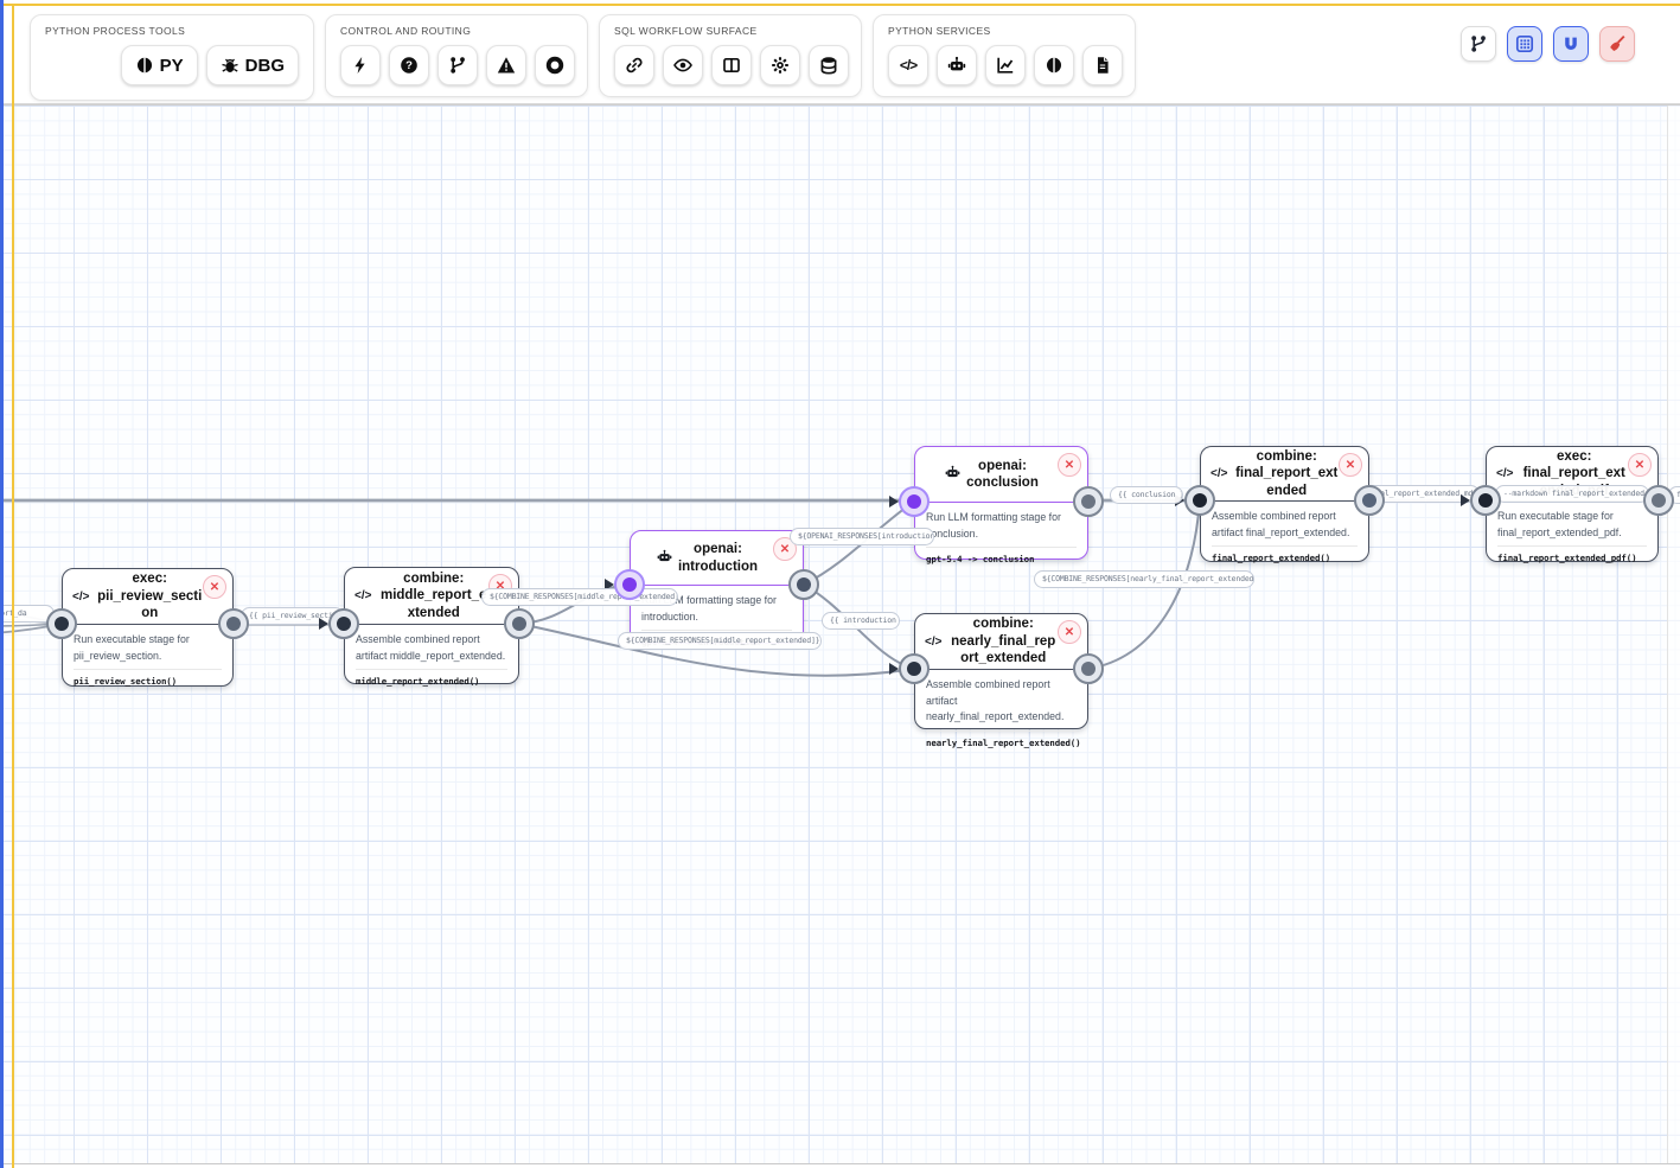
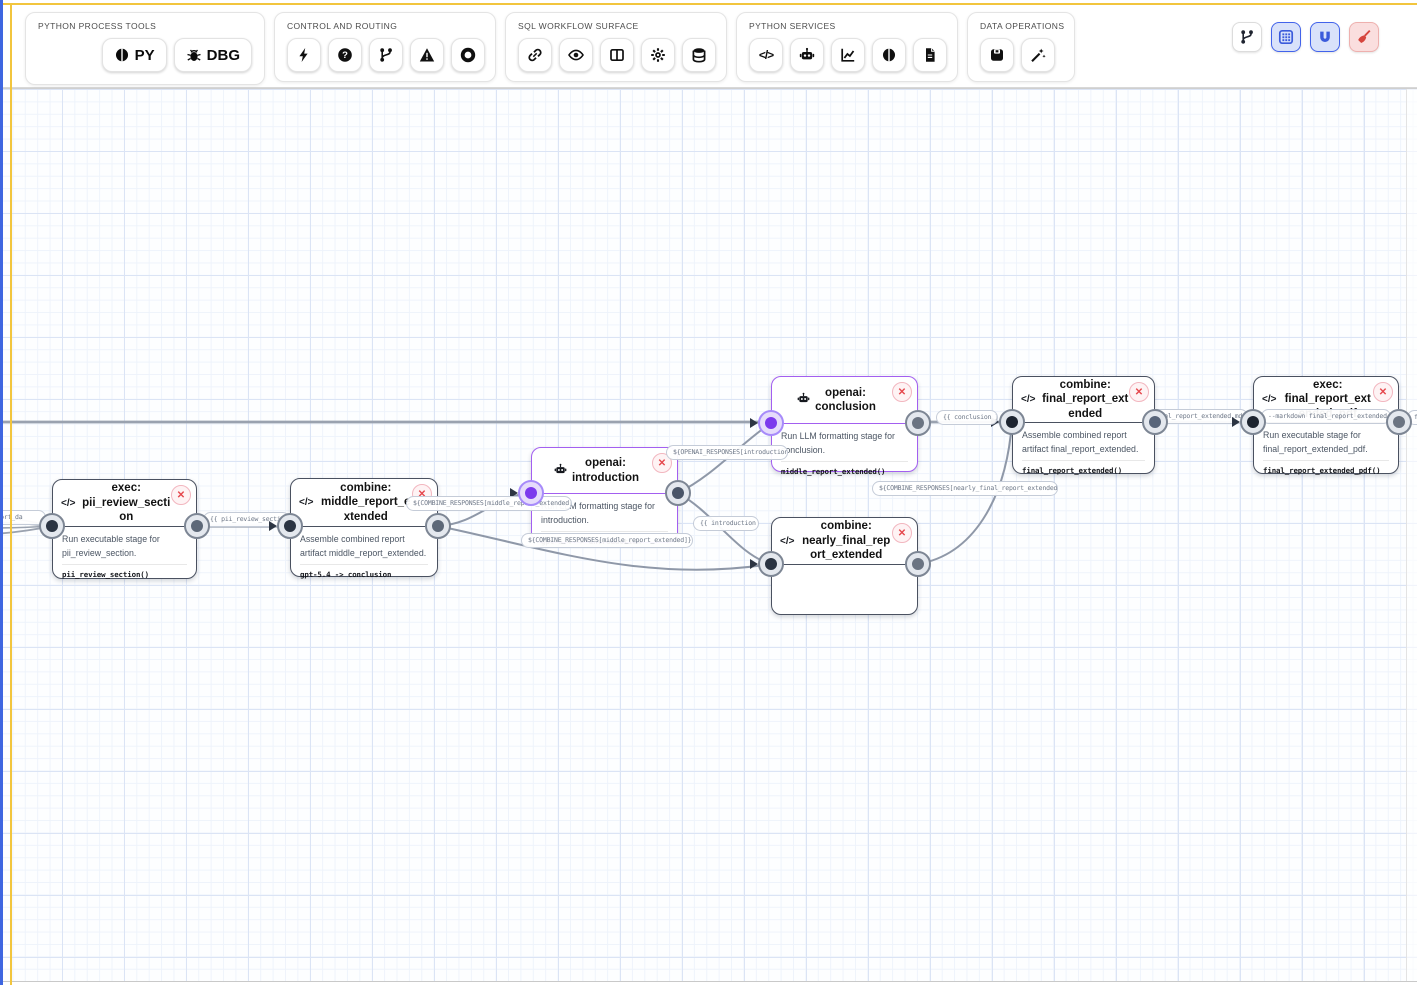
  PYTHON PROCESS TOOLS
  PY
  DBG
  CONTROL AND ROUTING
  ?
  SQL WORKFLOW SURFACE
  PYTHON SERVICES
  </>
+ DATA OPERATIONS
  </>
  exec:
  pii_review_section
  ✕
  Run executable stage for pii_review_section.
  pii_review_section()
  </>
  combine:
  middle_report_xtended
  ✕
  Assemble combined report artifact middle_report_extended.
- middle_report_extended()
+ gpt-5.4 -> conclusion
  openai:
  introduction
  ✕
  M formatting stage for introduction.
  openai:
  conclusion
  ✕
  Run LLM formatting stage for onclusion.
- gpt-5.4 -> conclusion
+ middle_report_extended()
  </>
  combine:
  nearly_final_report_extended
  ✕
- Assemble combined report artifact nearly_final_report_extended.
- nearly_final_report_extended()
  </>
  combine:
  final_report_extended
  ✕
  Assemble combined report artifact final_report_extended.
  final_report_extended()
  </>
  exec:
  ✕
  Run executable stage for final_report_extended_pdf.
  final_report_extended_pdf()
  {{ pii_review_sect
  ${COMBINE_RESPONSES[middle_reextended]
  ${COMBINE_RESPONSES[middle_report_extended]}
  ${OPENAI_RESPONSES[introduction
  {{ introduction
  {{ conclusion }
  ${COMBINE_RESPONSES[nearly_final_report_extended
  l_report_extended.m
  --markdown final_report_extended
